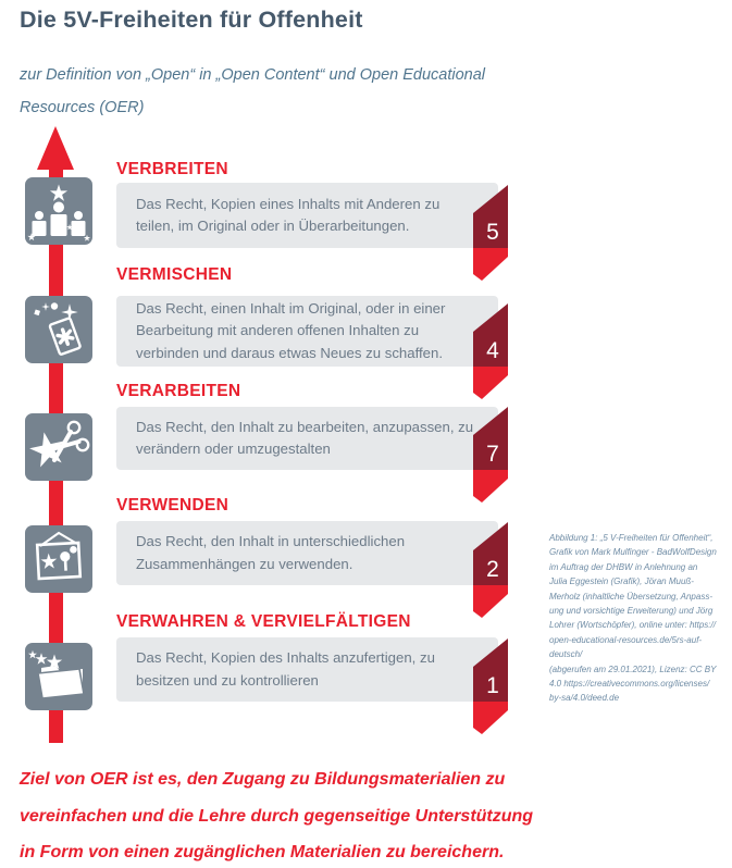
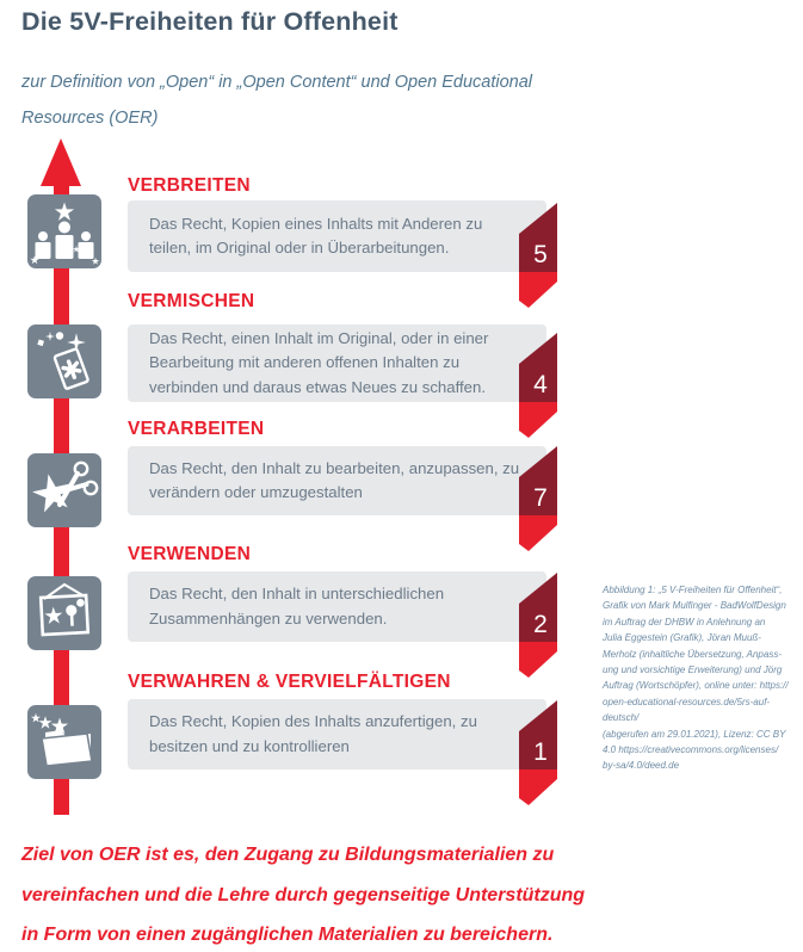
  Die 5V-Freiheiten für Offenheit
  zur Definition von „Open“ in „Open Content“ und Open Educational
  Resources (OER)
  VERBREITEN
  Das Recht, Kopien eines Inhalts mit Anderen zu teilen, im Original oder in Überarbeitungen.
  5
  VERMISCHEN
  Das Recht, einen Inhalt im Original, oder in einer Bearbeitung mit anderen offenen Inhalten zu verbinden und daraus etwas Neues zu schaffen.
  4
  VERARBEITEN
  Das Recht, den Inhalt zu bearbeiten, anzupassen, zu verändern oder umzugestalten
  7
  VERWENDEN
  Das Recht, den Inhalt in unterschiedlichen Zusammenhängen zu verwenden.
  2
  VERWAHREN & VERVIELFÄLTIGEN
  Das Recht, Kopien des Inhalts anzufertigen, zu besitzen und zu kontrollieren
  1
  Abbildung 1: „5 V-Freiheiten für Offenheit“,
  Grafik von Mark Mulfinger - BadWolfDesign
  im Auftrag der DHBW in Anlehnung an
  Julia Eggestein (Grafik), Jöran Muuß-
  Merholz (inhaltliche Übersetzung, Anpass-
  ung und vorsichtige Erweiterung) und Jörg
- Lohrer (Wortschöpfer), online unter: https://
+ Auftrag (Wortschöpfer), online unter: https://
  open-educational-resources.de/5rs-auf-
  deutsch/
  (abgerufen am 29.01.2021), Lizenz: CC BY
  4.0 https://creativecommons.org/licenses/
  by-sa/4.0/deed.de
  Ziel von OER ist es, den Zugang zu Bildungsmaterialien zu
  vereinfachen und die Lehre durch gegenseitige Unterstützung
  in Form von einen zugänglichen Materialien zu bereichern.
